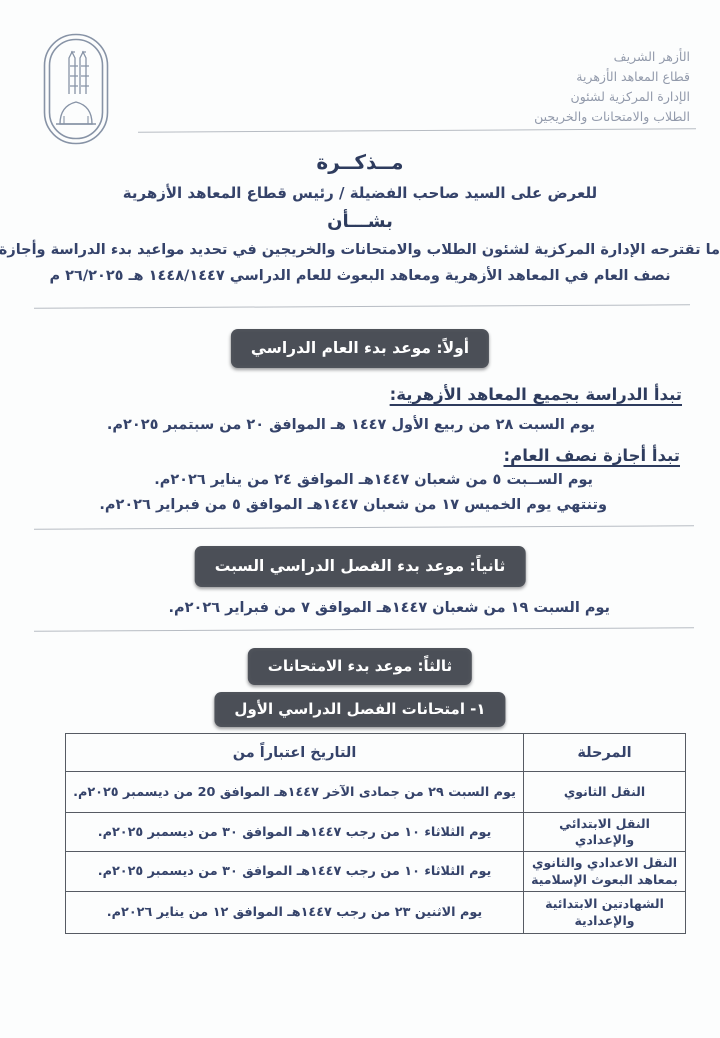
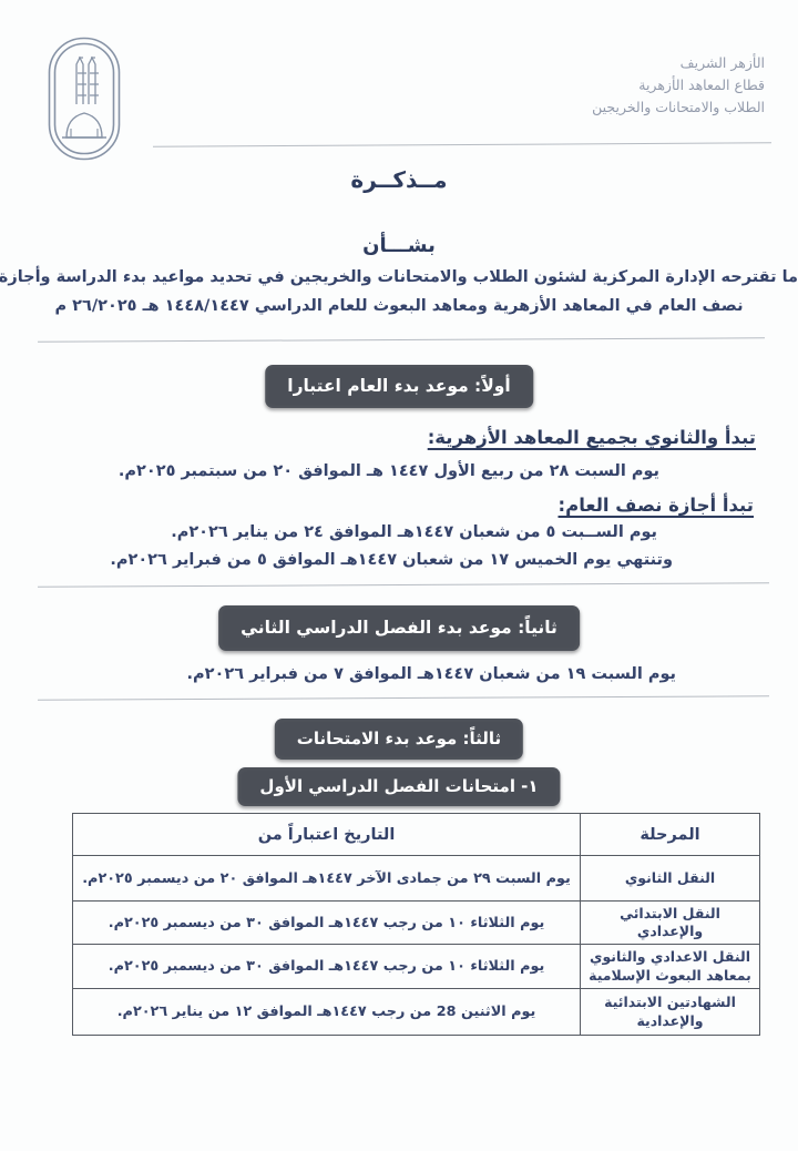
  الأزهر الشريف
  قطاع المعاهد الأزهرية
- الإدارة المركزية لشئون
  الطلاب والامتحانات والخريجين
  مــذكــرة
- للعرض على السيد صاحب الفضيلة / رئيس قطاع المعاهد الأزهرية
  بشـــأن
  ما تقترحه الإدارة المركزية لشئون الطلاب والامتحانات والخريجين في تحديد مواعيد بدء الدراسة وأجازة
  نصف العام في المعاهد الأزهرية ومعاهد البعوث للعام الدراسي ١٤٤٨/١٤٤٧ هـ ٢٦/٢٠٢٥ م
- أولاً: موعد بدء العام الدراسي
+ أولاً: موعد بدء العام اعتبارا
- تبدأ الدراسة بجميع المعاهد الأزهرية:
+ تبدأ والثانوي بجميع المعاهد الأزهرية:
  يوم السبت ٢٨ من ربيع الأول ١٤٤٧ هـ الموافق ٢٠ من سبتمبر ٢٠٢٥م.
  تبدأ أجازة نصف العام:
  يوم الســبت ٥ من شعبان ١٤٤٧هـ الموافق ٢٤ من يناير ٢٠٢٦م.
  وتنتهي يوم الخميس ١٧ من شعبان ١٤٤٧هـ الموافق ٥ من فبراير ٢٠٢٦م.
- ثانياً: موعد بدء الفصل الدراسي السبت
+ ثانياً: موعد بدء الفصل الدراسي الثاني
  يوم السبت ١٩ من شعبان ١٤٤٧هـ الموافق ٧ من فبراير ٢٠٢٦م.
  ثالثاً: موعد بدء الامتحانات
  ١- امتحانات الفصل الدراسي الأول
  المرحلة	التاريخ اعتباراً من
- النقل الثانوي	يوم السبت ٢٩ من جمادى الآخر ١٤٤٧هـ الموافق 20 من ديسمبر ٢٠٢٥م.
+ النقل الثانوي	يوم السبت ٢٩ من جمادى الآخر ١٤٤٧هـ الموافق ٢٠ من ديسمبر ٢٠٢٥م.
  النقل الابتدائي والإعدادي	يوم الثلاثاء ١٠ من رجب ١٤٤٧هـ الموافق ٣٠ من ديسمبر ٢٠٢٥م.
  النقل الاعدادي والثانوي بمعاهد البعوث الإسلامية	يوم الثلاثاء ١٠ من رجب ١٤٤٧هـ الموافق ٣٠ من ديسمبر ٢٠٢٥م.
- الشهادتين الابتدائية والإعدادية	يوم الاثنين ٢٣ من رجب ١٤٤٧هـ الموافق ١٢ من يناير ٢٠٢٦م.
+ الشهادتين الابتدائية والإعدادية	يوم الاثنين 28 من رجب ١٤٤٧هـ الموافق ١٢ من يناير ٢٠٢٦م.
